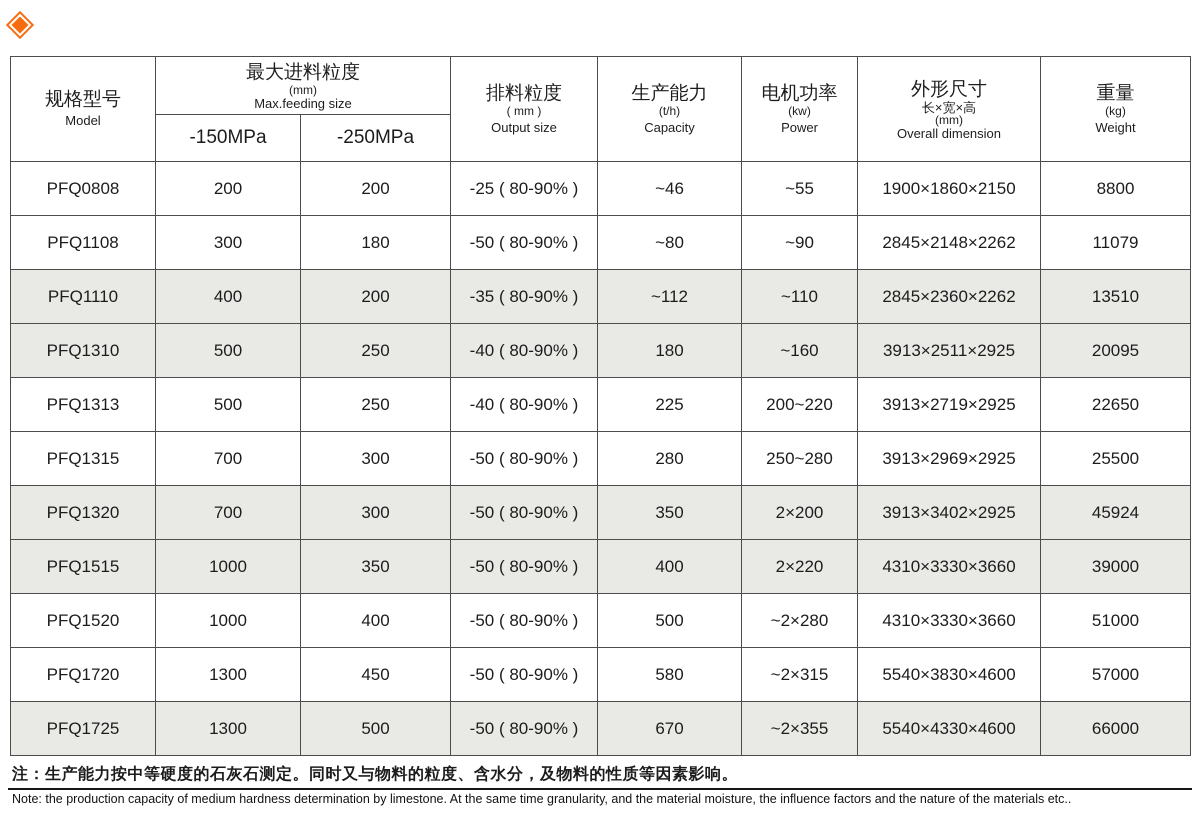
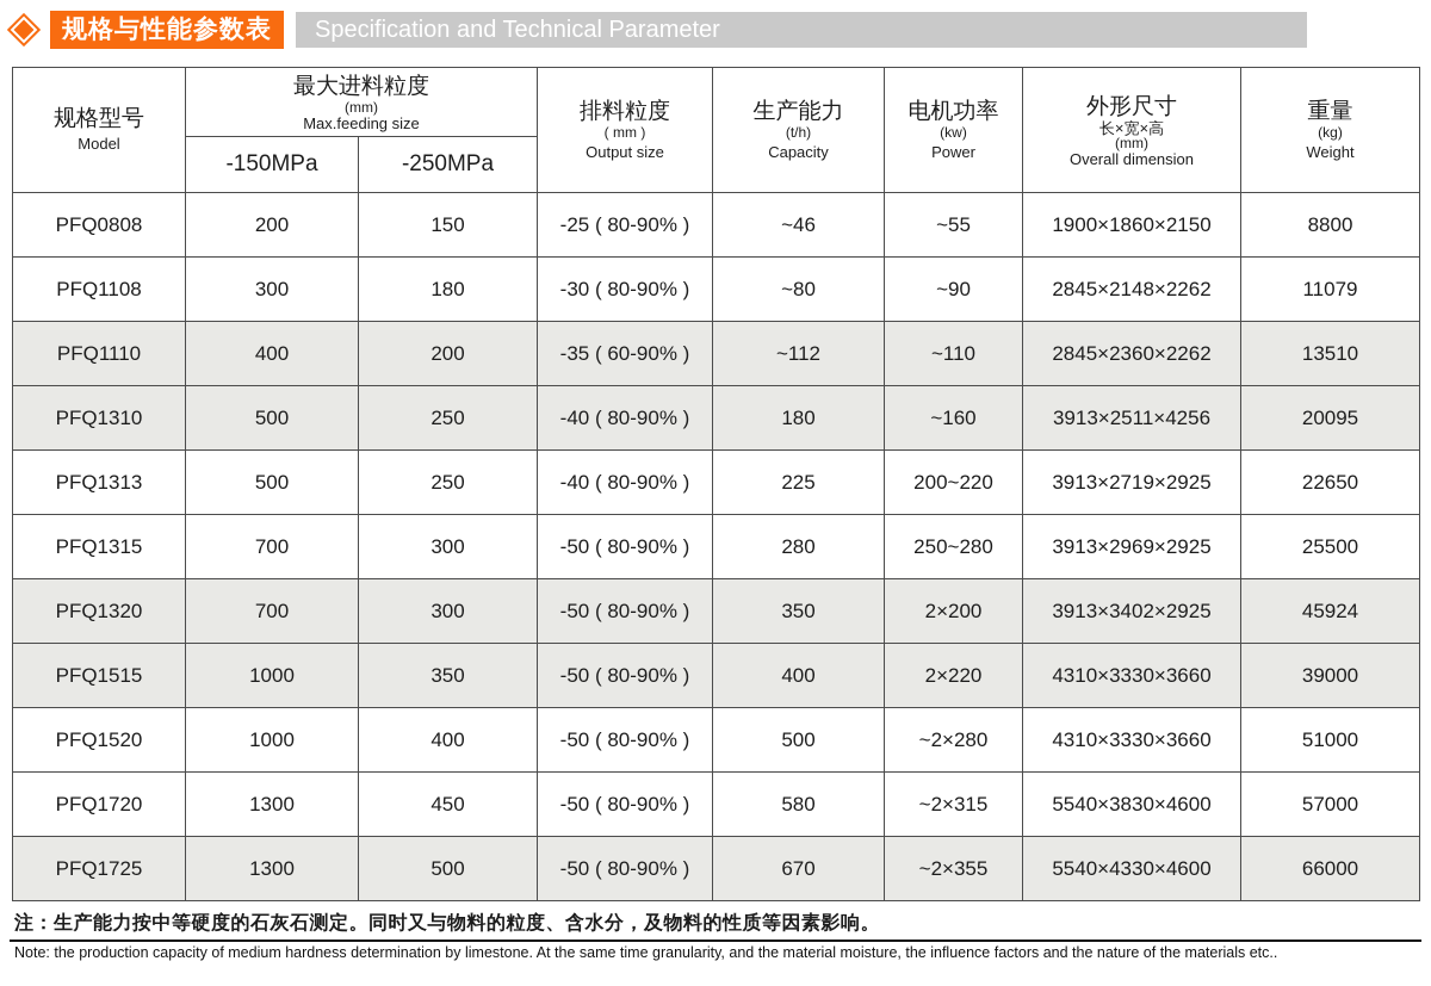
+ 规格与性能参数表
+ Specification and Technical Parameter
  规格型号 Model	最大进料粒度 (mm) Max.feeding size	排料粒度 ( mm ) Output size	生产能力 (t/h) Capacity	电机功率 (kw) Power	外形尺寸 长×宽×高 (mm) Overall dimension	重量 (kg) Weight
  -150MPa	-250MPa
- PFQ0808	200	200	-25 ( 80-90% )	~46	~55	1900×1860×2150	8800
+ PFQ0808	200	150	-25 ( 80-90% )	~46	~55	1900×1860×2150	8800
- PFQ1108	300	180	-50 ( 80-90% )	~80	~90	2845×2148×2262	11079
+ PFQ1108	300	180	-30 ( 80-90% )	~80	~90	2845×2148×2262	11079
- PFQ1110	400	200	-35 ( 80-90% )	~112	~110	2845×2360×2262	13510
+ PFQ1110	400	200	-35 ( 60-90% )	~112	~110	2845×2360×2262	13510
- PFQ1310	500	250	-40 ( 80-90% )	180	~160	3913×2511×2925	20095
+ PFQ1310	500	250	-40 ( 80-90% )	180	~160	3913×2511×4256	20095
  PFQ1313	500	250	-40 ( 80-90% )	225	200~220	3913×2719×2925	22650
  PFQ1315	700	300	-50 ( 80-90% )	280	250~280	3913×2969×2925	25500
  PFQ1320	700	300	-50 ( 80-90% )	350	2×200	3913×3402×2925	45924
  PFQ1515	1000	350	-50 ( 80-90% )	400	2×220	4310×3330×3660	39000
  PFQ1520	1000	400	-50 ( 80-90% )	500	~2×280	4310×3330×3660	51000
  PFQ1720	1300	450	-50 ( 80-90% )	580	~2×315	5540×3830×4600	57000
  PFQ1725	1300	500	-50 ( 80-90% )	670	~2×355	5540×4330×4600	66000
  注：生产能力按中等硬度的石灰石测定。同时又与物料的粒度、含水分，及物料的性质等因素影响。
  Note: the production capacity of medium hardness determination by limestone. At the same time granularity, and the material moisture, the influence factors and the nature of the materials etc..
